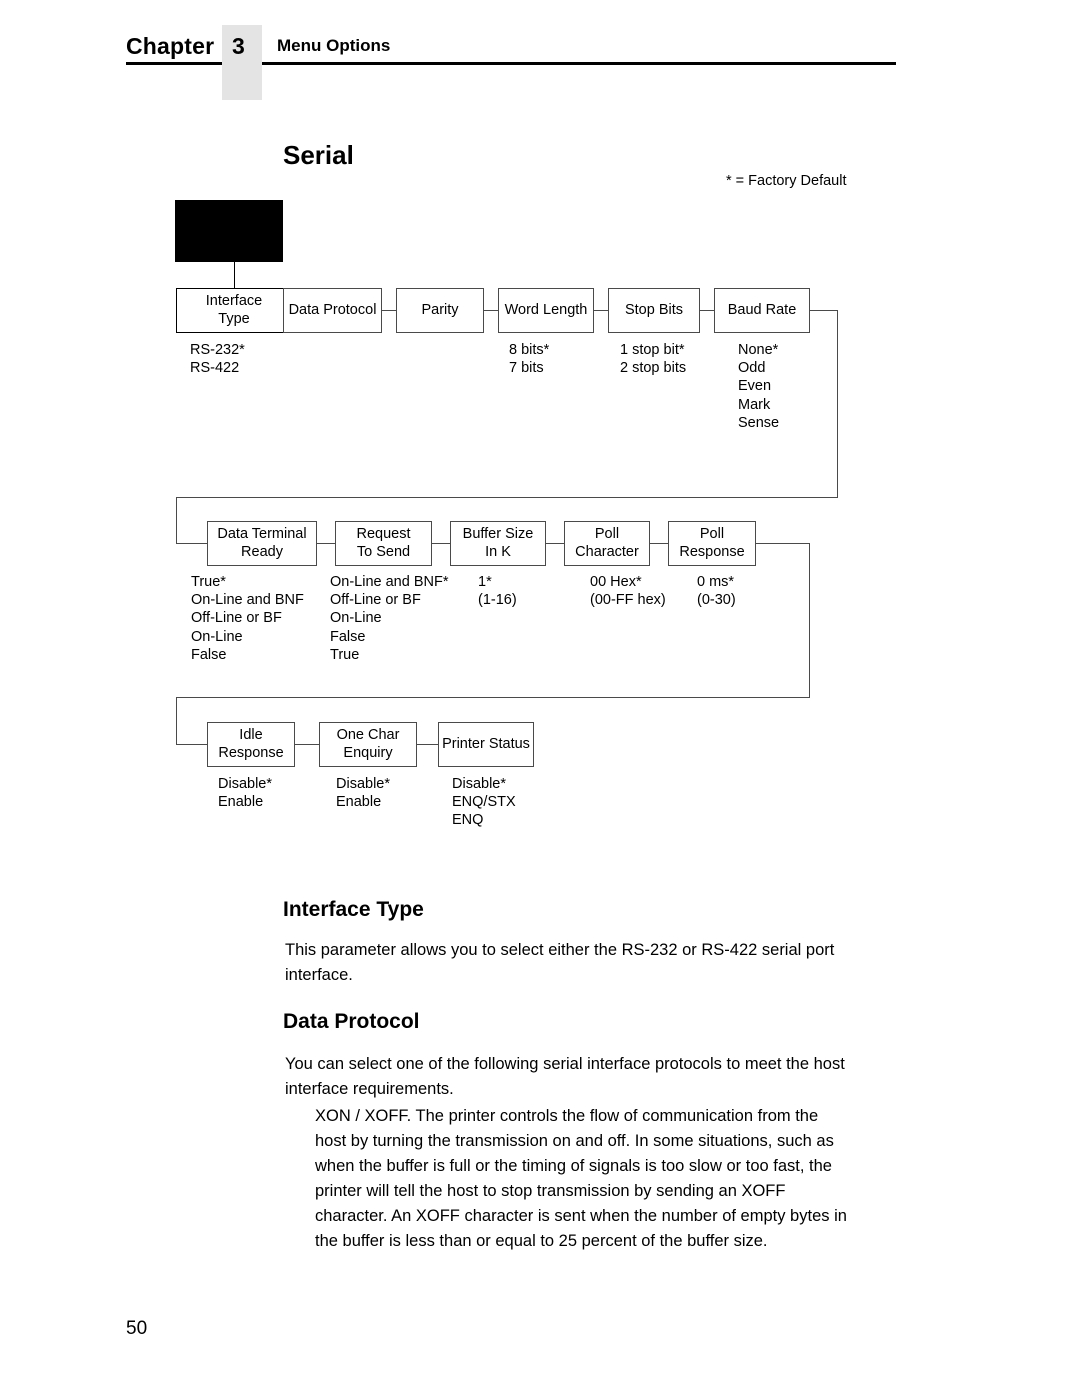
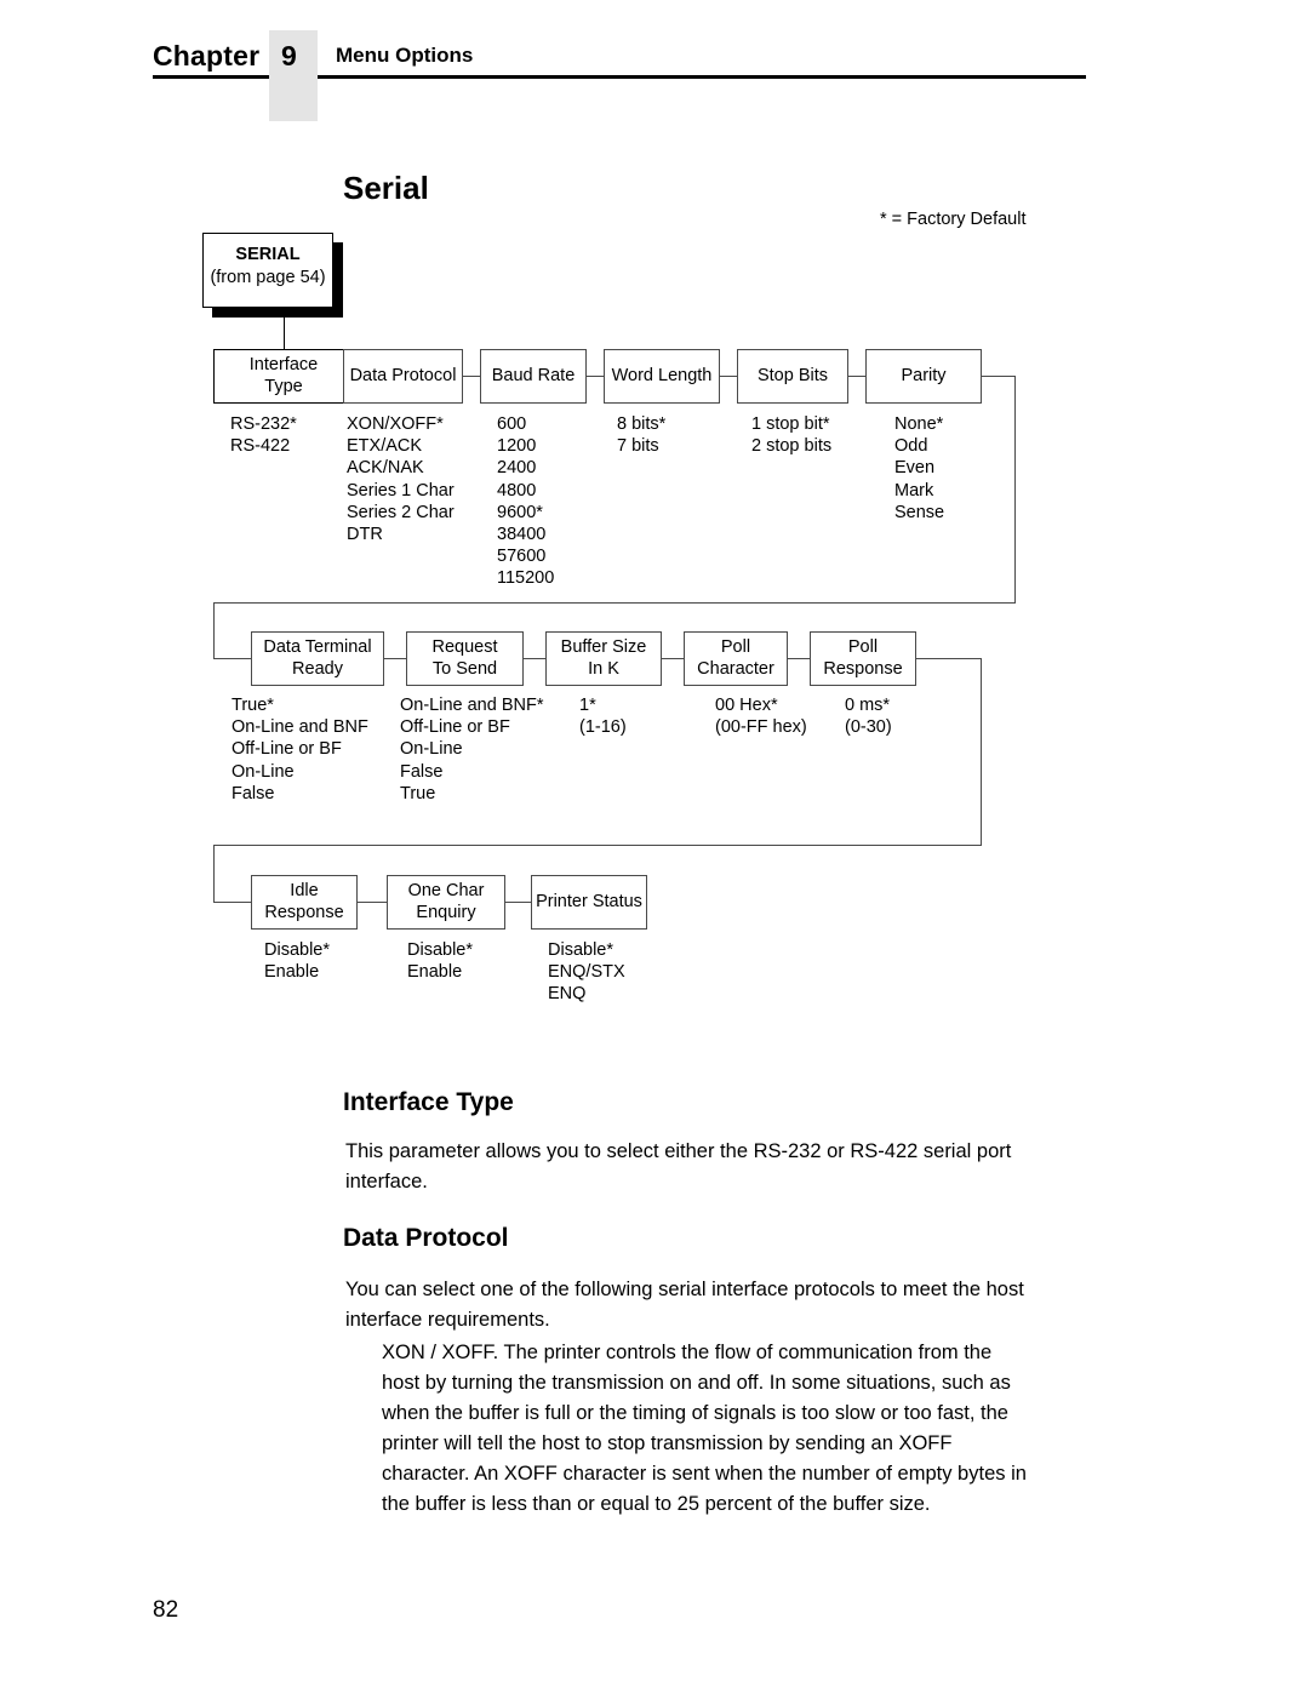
  Chapter
- 3
+ 9
  Menu Options
  Serial
  * = Factory Default
+ SERIAL
+ (from page 54)
  Interface
  Type
  Data Protocol
- Parity
+ Baud Rate
  Word Length
  Stop Bits
- Baud Rate
+ Parity
  RS-232*
  RS-422
+ XON/XOFF*
+ ETX/ACK
+ ACK/NAK
+ Series 1 Char
+ Series 2 Char
+ DTR
+ 600
+ 1200
+ 2400
+ 4800
+ 9600*
+ 38400
+ 57600
+ 115200
  8 bits*
  7 bits
  1 stop bit*
  2 stop bits
  None*
  Odd
  Even
  Mark
  Sense
  Data Terminal
  Ready
  Request
  To Send
  Buffer Size
  In K
  Poll
  Character
  Poll
  Response
  True*
  On-Line and BNF
  Off-Line or BF
  On-Line
  False
  On-Line and BNF*
  Off-Line or BF
  On-Line
  False
  True
  1*
  (1-16)
  00 Hex*
  (00-FF hex)
  0 ms*
  (0-30)
  Idle
  Response
  One Char
  Enquiry
  Printer Status
  Disable*
  Enable
  Disable*
  Enable
  Disable*
  ENQ/STX
  ENQ
  Interface Type
  This parameter allows you to select either the RS-232 or RS-422 serial port
  interface.
  Data Protocol
  You can select one of the following serial interface protocols to meet the host
  interface requirements.
  XON / XOFF. The printer controls the flow of communication from the
  host by turning the transmission on and off. In some situations, such as
  when the buffer is full or the timing of signals is too slow or too fast, the
  printer will tell the host to stop transmission by sending an XOFF
  character. An XOFF character is sent when the number of empty bytes in
  the buffer is less than or equal to 25 percent of the buffer size.
- 50
+ 82
